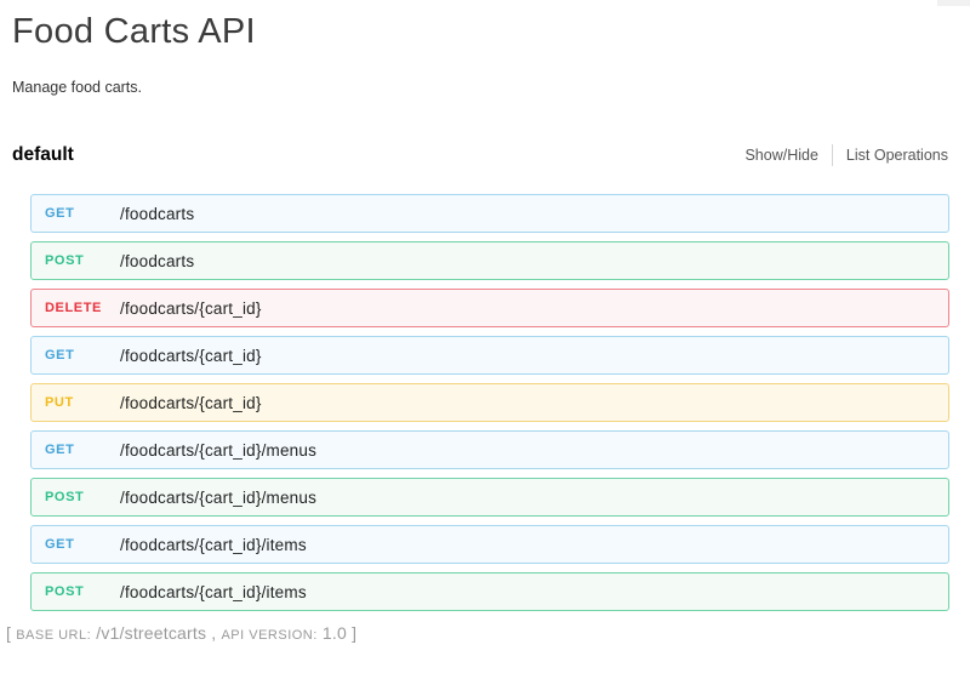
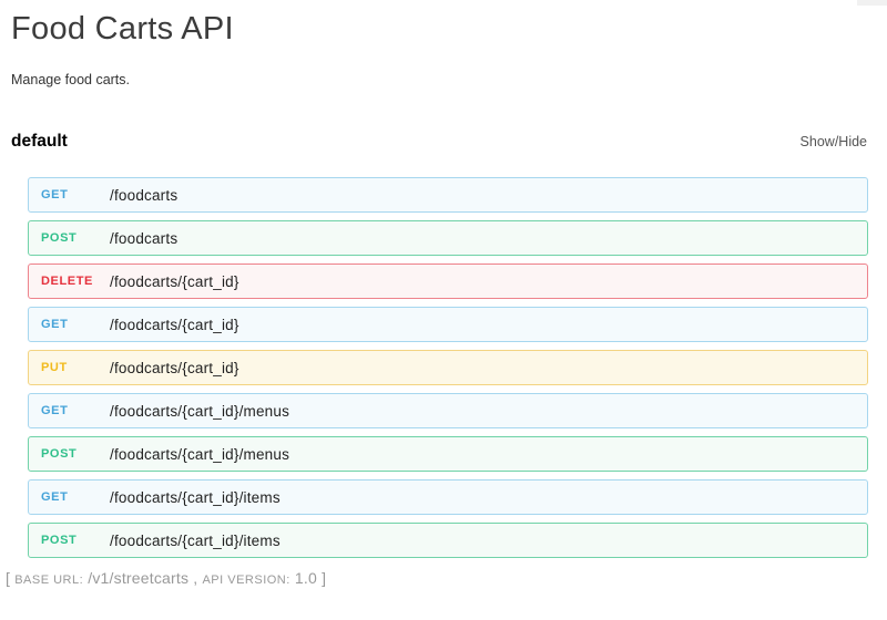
  Food Carts API
  Manage food carts.
  default
  Show/Hide
- List Operations
  GET
  /foodcarts
  POST
  /foodcarts
  DELETE
  /foodcarts/{cart_id}
  GET
  /foodcarts/{cart_id}
  PUT
  /foodcarts/{cart_id}
  GET
  /foodcarts/{cart_id}/menus
  POST
  /foodcarts/{cart_id}/menus
  GET
  /foodcarts/{cart_id}/items
  POST
  /foodcarts/{cart_id}/items
  [ BASE URL: /v1/streetcarts , API VERSION: 1.0 ]
